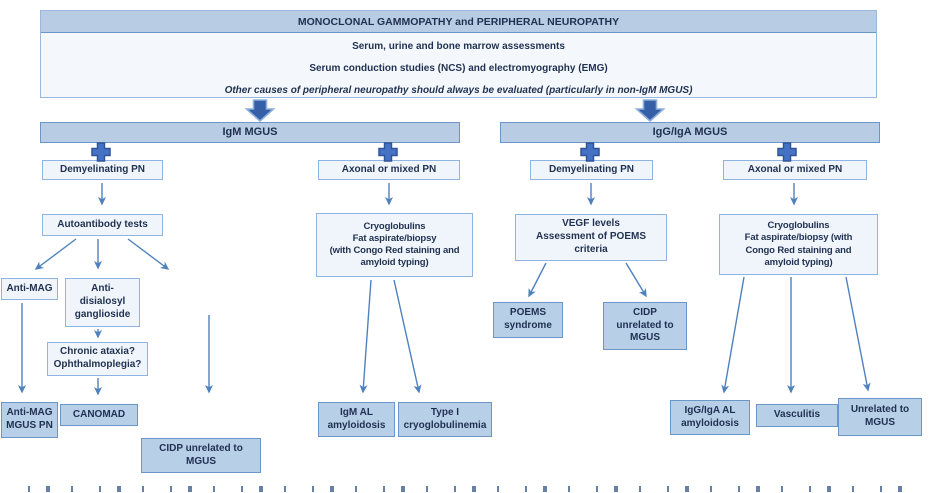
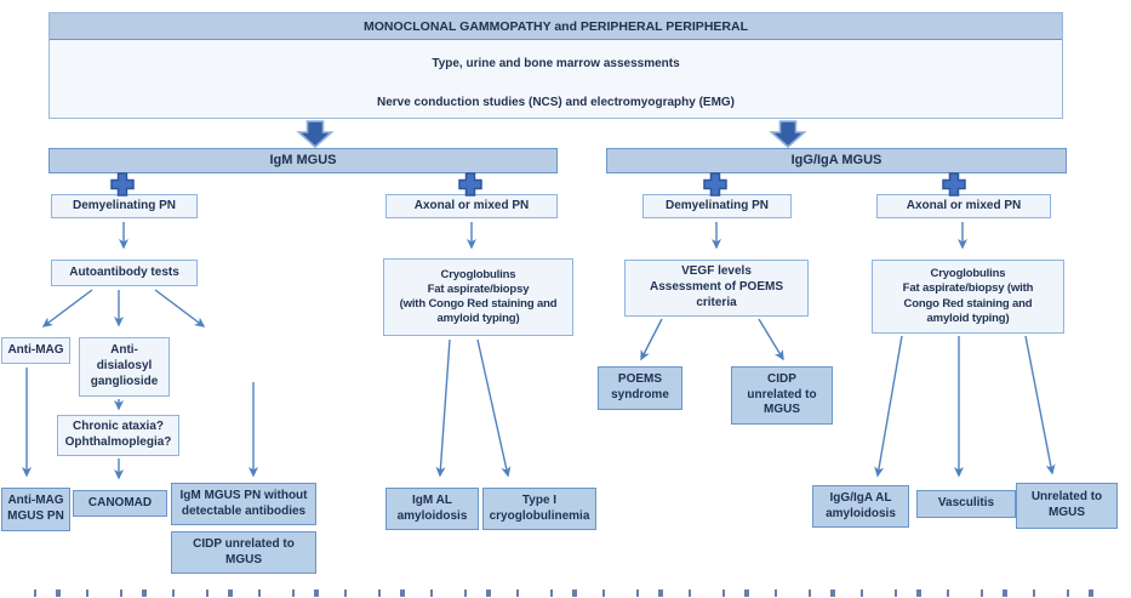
- MONOCLONAL GAMMOPATHY and PERIPHERAL NEUROPATHY
+ MONOCLONAL GAMMOPATHY and PERIPHERAL PERIPHERAL
- Serum, urine and bone marrow assessments
+ Type, urine and bone marrow assessments
- Serum conduction studies (NCS) and electromyography (EMG)
+ Nerve conduction studies (NCS) and electromyography (EMG)
- Other causes of peripheral neuropathy should always be evaluated (particularly in non-IgM MGUS)
  IgM MGUS
  IgG/IgA MGUS
  Demyelinating PN
  Axonal or mixed PN
  Demyelinating PN
  Axonal or mixed PN
  Autoantibody tests
  Cryoglobulins
  Fat aspirate/biopsy
  (with Congo Red staining and
  amyloid typing)
  VEGF levels
  Assessment of POEMS
  criteria
  Cryoglobulins
  Fat aspirate/biopsy (with
  Congo Red staining and
  amyloid typing)
  Anti-MAG
  Anti-
  disialosyl
  ganglioside
  Chronic ataxia?
  Ophthalmoplegia?
  Anti-MAG
  MGUS PN
  CANOMAD
+ IgM MGUS PN without
+ detectable antibodies
  CIDP unrelated to
  MGUS
  IgM AL
  amyloidosis
  Type I
  cryoglobulinemia
  POEMS
  syndrome
  CIDP
  unrelated to
  MGUS
  IgG/IgA AL
  amyloidosis
  Vasculitis
  Unrelated to
  MGUS
